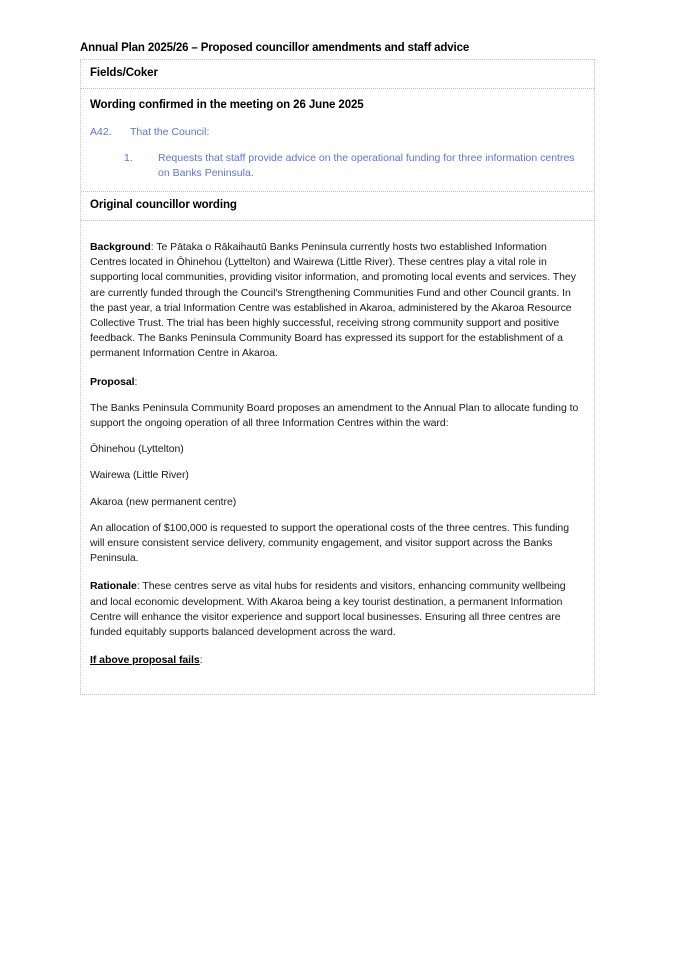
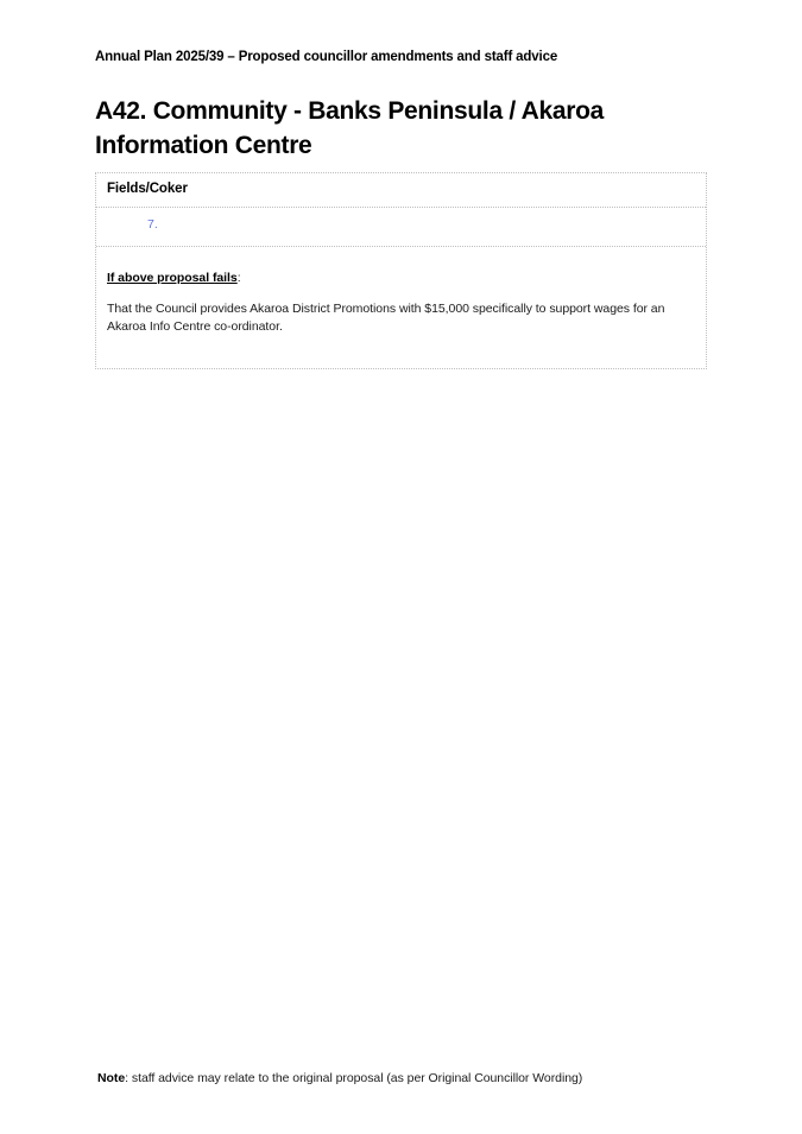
- Annual Plan 2025/26 – Proposed councillor amendments and staff advice
+ Annual Plan 2025/39 – Proposed councillor amendments and staff advice
+ A42. Community - Banks Peninsula / Akaroa Information Centre
  Fields/Coker
- Wording confirmed in the meeting on 26 June 2025
- A42.
- That the Council:
- 1.
+ 7.
- Requests that staff provide advice on the operational funding for three information centres on Banks Peninsula.
- Original councillor wording
- Background: Te Pātaka o Rākaihautū Banks Peninsula currently hosts two established Information Centres located in Ōhinehou (Lyttelton) and Wairewa (Little River). These centres play a vital role in supporting local communities, providing visitor information, and promoting local events and services. They are currently funded through the Council's Strengthening Communities Fund and other Council grants. In the past year, a trial Information Centre was established in Akaroa, administered by the Akaroa Resource Collective Trust. The trial has been highly successful, receiving strong community support and positive feedback. The Banks Peninsula Community Board has expressed its support for the establishment of a permanent Information Centre in Akaroa.
- Proposal:
- The Banks Peninsula Community Board proposes an amendment to the Annual Plan to allocate funding to support the ongoing operation of all three Information Centres within the ward:
- Ōhinehou (Lyttelton)
- Wairewa (Little River)
- Akaroa (new permanent centre)
- An allocation of $100,000 is requested to support the operational costs of the three centres. This funding will ensure consistent service delivery, community engagement, and visitor support across the Banks Peninsula.
- Rationale: These centres serve as vital hubs for residents and visitors, enhancing community wellbeing and local economic development. With Akaroa being a key tourist destination, a permanent Information Centre will enhance the visitor experience and support local businesses. Ensuring all three centres are funded equitably supports balanced development across the ward.
  If above proposal fails:
+ That the Council provides Akaroa District Promotions with $15,000 specifically to support wages for an Akaroa Info Centre co-ordinator.
+ Note: staff advice may relate to the original proposal (as per Original Councillor Wording)
